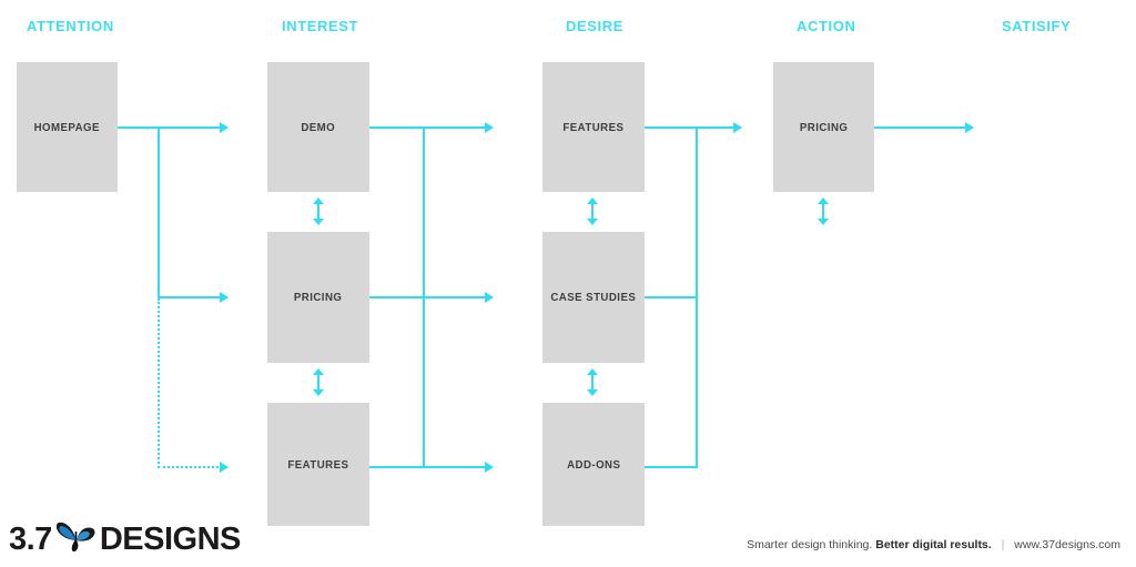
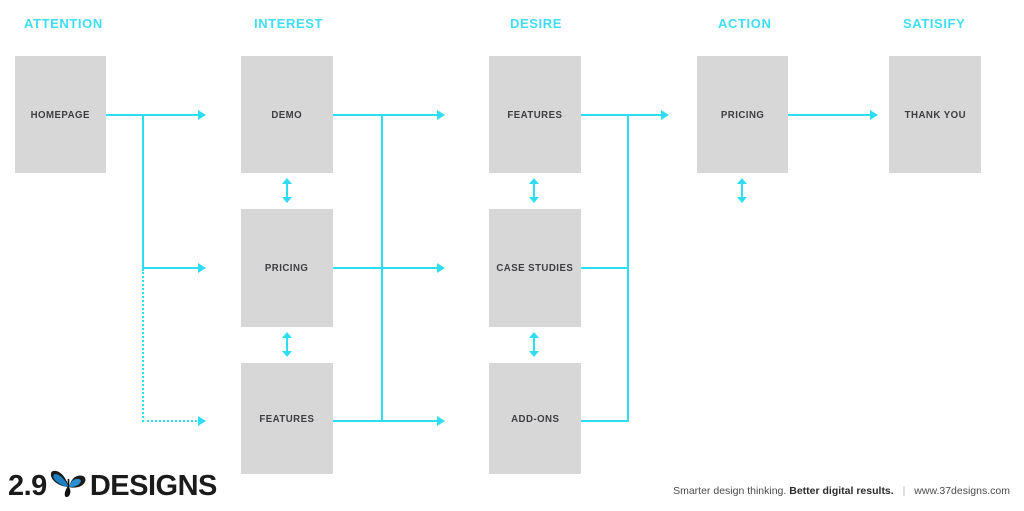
  ATTENTION
  INTEREST
  DESIRE
  ACTION
  SATISIFY
  HOMEPAGE
  DEMO
  PRICING
  FEATURES
  FEATURES
  CASE STUDIES
  ADD-ONS
  PRICING
+ THANK YOU
- 3.7
+ 2.9
  DESIGNS
  Smarter design thinking. Better digital results. | www.37designs.com
